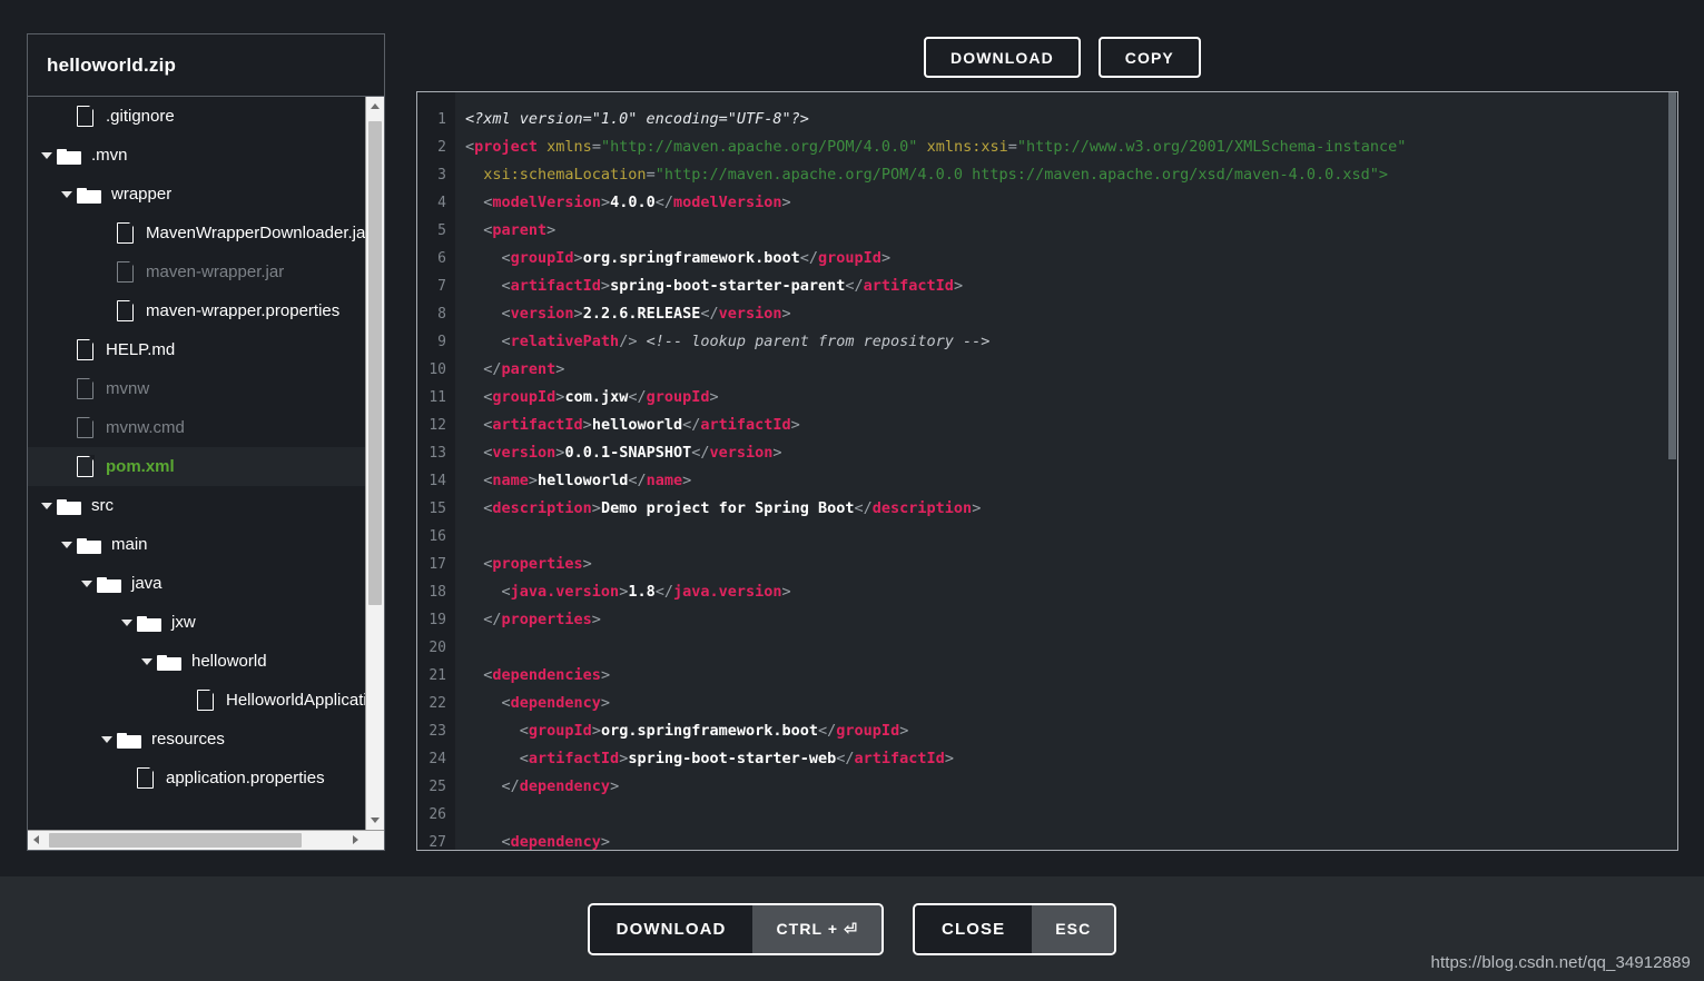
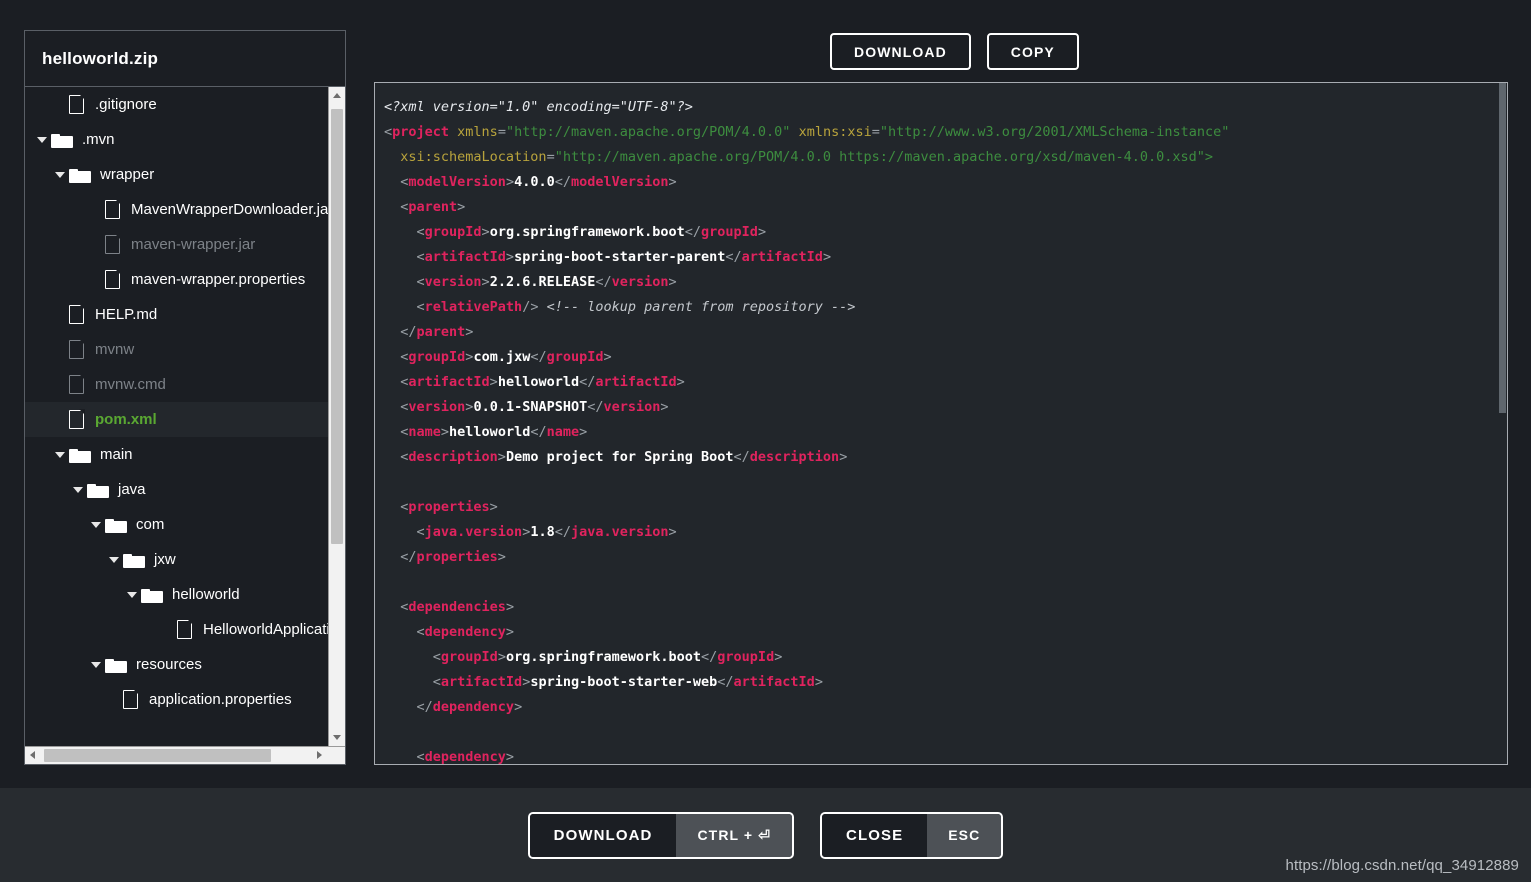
  helloworld.zip
  .gitignore
  .mvn
  wrapper
  MavenWrapperDownloader.ja
  maven-wrapper.jar
  maven-wrapper.properties
  HELP.md
  mvnw
  mvnw.cmd
  pom.xml
- src
  main
  java
+ com
  jxw
  helloworld
  resources
  application.properties
  DOWNLOAD
  COPY
- 1
- 2
- 3
- 4
- 5
- 6
- 7
- 8
- 9
- 10
- 11
- 12
- 13
- 14
- 15
- 16
- 17
- 18
- 19
- 20
- 21
- 22
- 23
- 24
- 25
- 26
- 27
  <?xml version="1.0" encoding="UTF-8"?>
  <project xmlns="http://maven.apache.org/POM/4.0.0" xmlns:xsi="http://www.w3.org/2001/XMLSchema-instance"
  xsi:schemaLocation="http://maven.apache.org/POM/4.0.0 https://maven.apache.org/xsd/maven-4.0.0.xsd">
  <modelVersion>4.0.0</modelVersion>
  <parent>
  <groupId>org.springframework.boot</groupId>
  <artifactId>spring-boot-starter-parent</artifactId>
  <version>2.2.6.RELEASE</version>
  <relativePath/> <!-- lookup parent from repository -->
  </parent>
  <groupId>com.jxw</groupId>
  <artifactId>helloworld</artifactId>
  <version>0.0.1-SNAPSHOT</version>
  <name>helloworld</name>
  <description>Demo project for Spring Boot</description>
  <properties>
  <java.version>1.8</java.version>
  </properties>
  <dependencies>
  <dependency>
  <groupId>org.springframework.boot</groupId>
  <artifactId>spring-boot-starter-web</artifactId>
  </dependency>
  <dependency>
  DOWNLOAD
  CTRL + ⏎
  CLOSE
  ESC
  https://blog.csdn.net/qq_34912889
